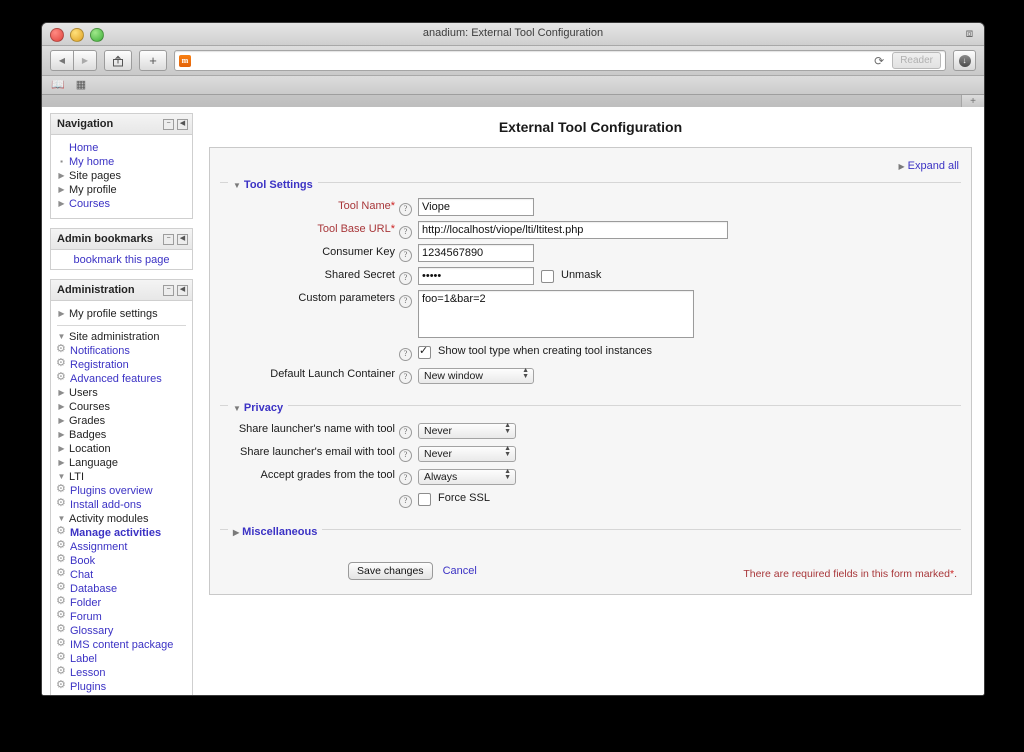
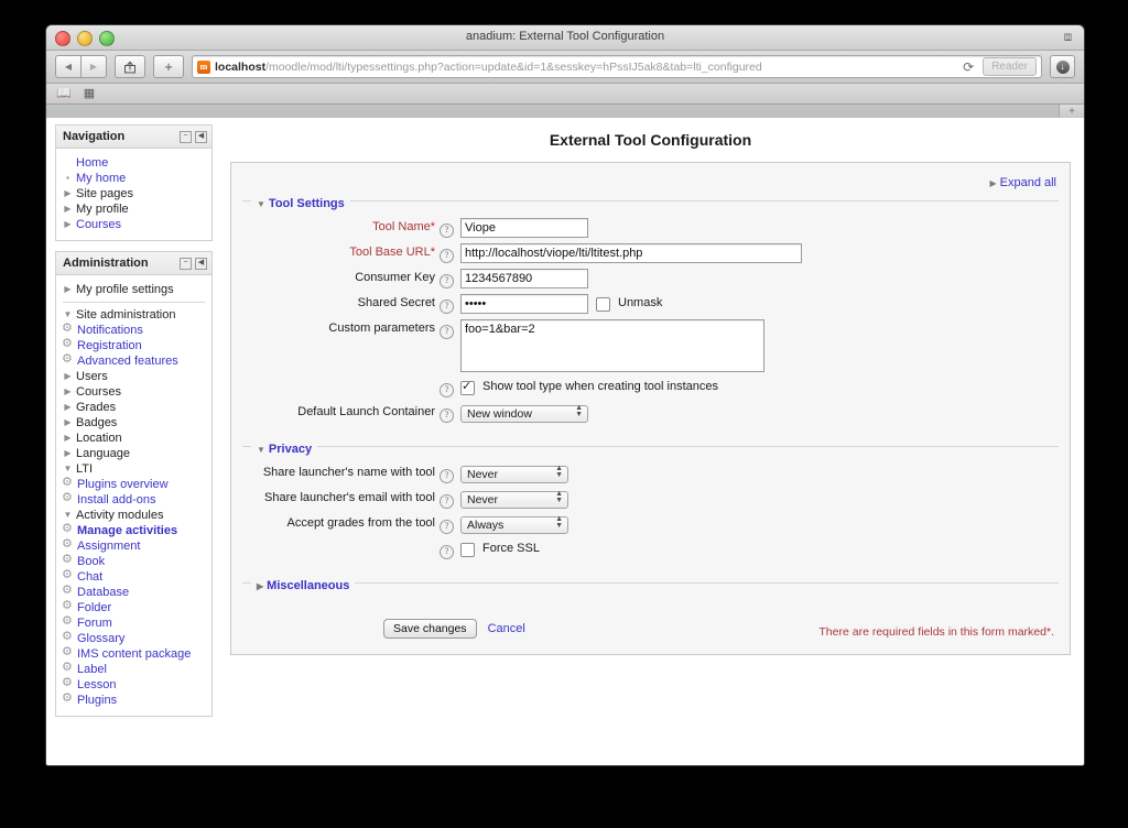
  anadium: External Tool Configuration
  ⧈
  ◀
  ▶
  +
  m
+ localhost/moodle/mod/lti/typessettings.php?action=update&id=1&sesskey=hPssIJ5ak8&tab=lti_configured
  ⟳
  Reader
  ↓
  📖
  ▦
  +
  Navigation
  Home
  ▪
  My home
  ▶
  Site pages
  ▶
  My profile
  ▶
  Courses
- Admin bookmarks
- bookmark this page
  Administration
  ▶
  My profile settings
  ▼
  Site administration
  Notifications
  Registration
  Advanced features
  ▶
  Users
  ▶
  Courses
  ▶
  Grades
  ▶
  Badges
  ▶
  Location
  ▶
  Language
  ▼
  LTI
  Plugins overview
  Install add-ons
  ▼
  Activity modules
  Manage activities
  Assignment
  Book
  Chat
  Database
  Folder
  Forum
  Glossary
  IMS content package
  Label
  Lesson
  Plugins
  External Tool Configuration
  ▶ Expand all
  ▼ Tool Settings
  Tool Name*
  ?
  Viope
  Tool Base URL*
  ?
  http://localhost/viope/lti/ltitest.php
  Consumer Key
  ?
  1234567890
  Shared Secret
  ?
  •••••
  Unmask
  Custom parameters
  ?
  foo=1&bar=2
  ?
  Show tool type when creating tool instances
  Default Launch Container
  ?
  New window
  ▼ Privacy
  Share launcher's name with tool
  ?
  Never
  Share launcher's email with tool
  ?
  Never
  Accept grades from the tool
  ?
  Always
  ?
  Force SSL
  ▶ Miscellaneous
  Save changes
  Cancel
  There are required fields in this form marked*.
